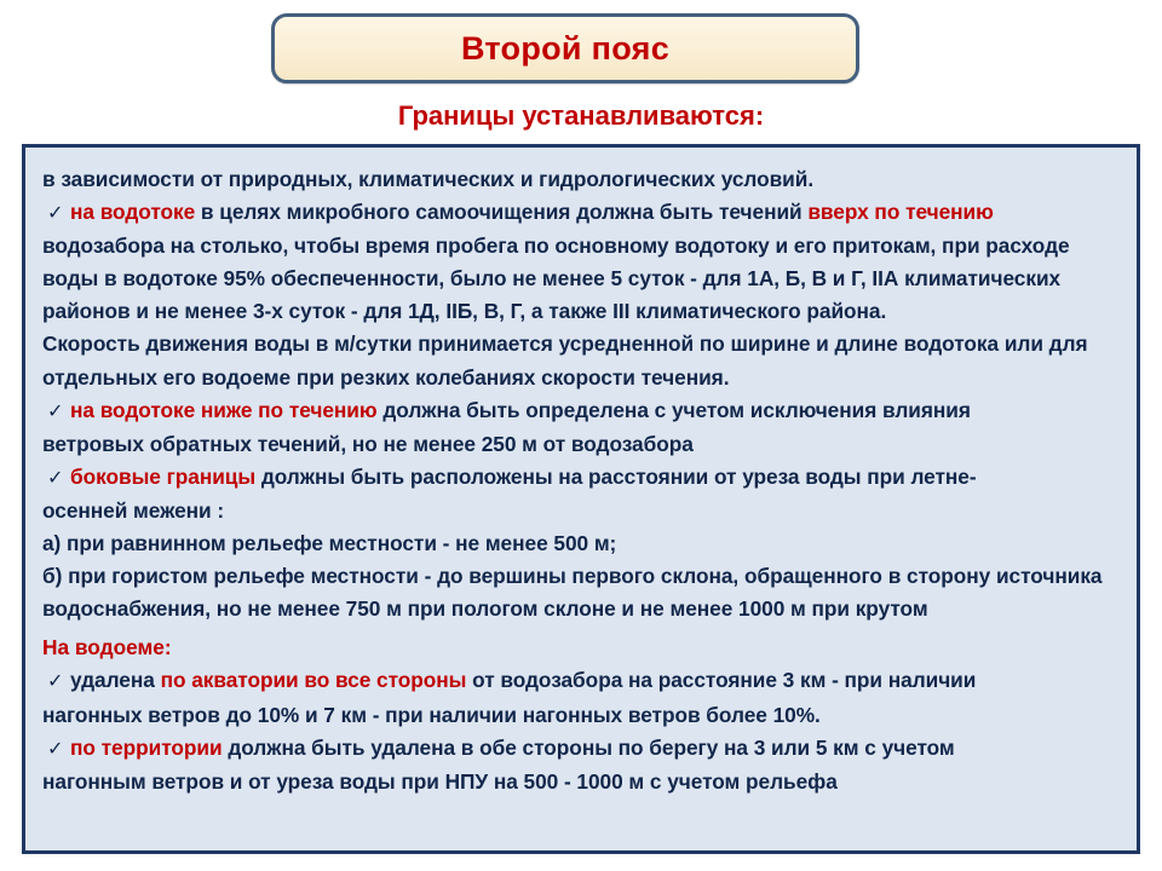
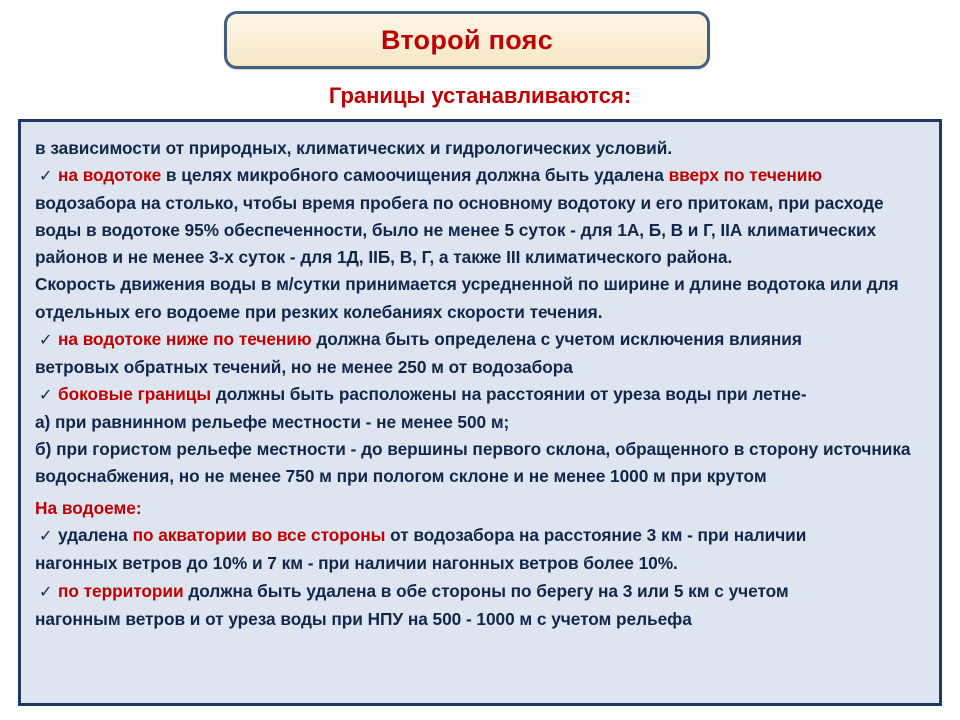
  Второй пояс
  Границы устанавливаются:
  в зависимости от природных, климатических и гидрологических условий.
- ✓ на водотоке в целях микробного самоочищения должна быть течений вверх по течению
+ ✓ на водотоке в целях микробного самоочищения должна быть удалена вверх по течению
  водозабора на столько, чтобы время пробега по основному водотоку и его притокам, при расходе воды в водотоке 95% обеспеченности, было не менее 5 суток - для 1А, Б, В и Г, IIА климатических районов и не менее 3-х суток - для 1Д, IIБ, В, Г, а также III климатического района.
  Скорость движения воды в м/сутки принимается усредненной по ширине и длине водотока или для отдельных его водоеме при резких колебаниях скорости течения.
  ✓ на водотоке ниже по течению должна быть определена с учетом исключения влияния
  ветровых обратных течений, но не менее 250 м от водозабора
  ✓ боковые границы должны быть расположены на расстоянии от уреза воды при летне-
- осенней межени :
  а) при равнинном рельефе местности - не менее 500 м;
  б) при гористом рельефе местности - до вершины первого склона, обращенного в сторону источника водоснабжения, но не менее 750 м при пологом склоне и не менее 1000 м при крутом
  На водоеме:
  ✓ удалена по акватории во все стороны от водозабора на расстояние 3 км - при наличии
  нагонных ветров до 10% и 7 км - при наличии нагонных ветров более 10%.
  ✓ по территории должна быть удалена в обе стороны по берегу на 3 или 5 км с учетом
  нагонным ветров и от уреза воды при НПУ на 500 - 1000 м с учетом рельефа
